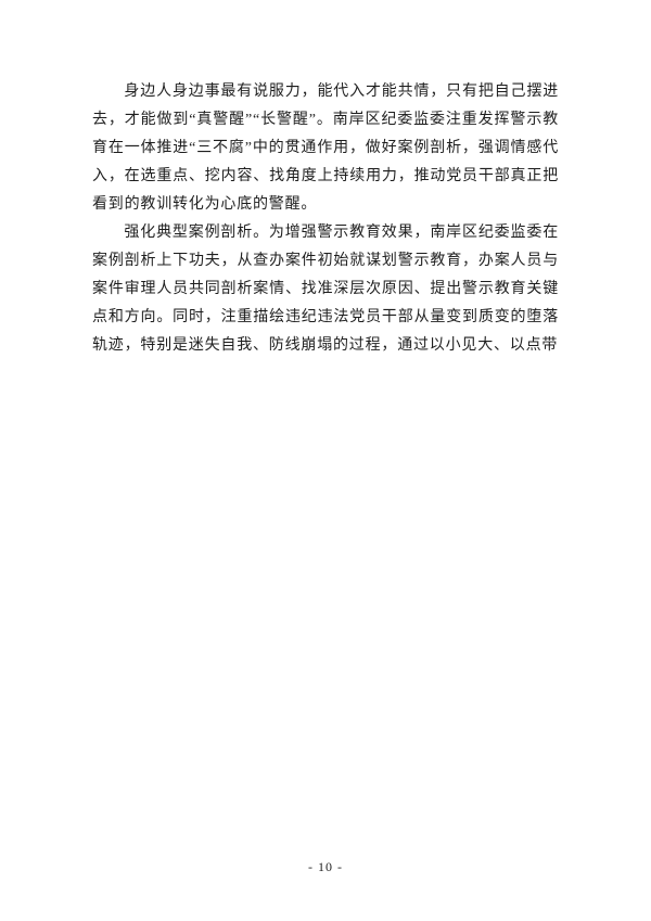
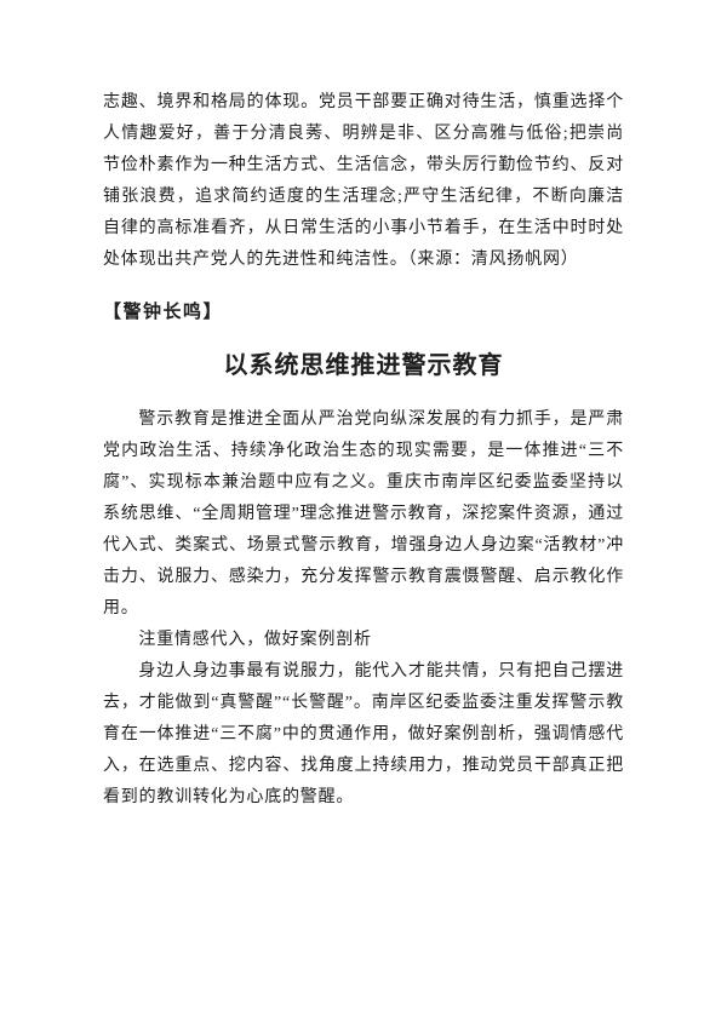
+ 志趣、境界和格局的体现。党员干部要正确对待生活，慎重选择个人情趣爱好，善于分清良莠、明辨是非、区分高雅与低俗;把崇尚节俭朴素作为一种生活方式、生活信念，带头厉行勤俭节约、反对铺张浪费，追求简约适度的生活理念;严守生活纪律，不断向廉洁自律的高标准看齐，从日常生活的小事小节着手，在生活中时时处处体现出共产党人的先进性和纯洁性。（来源：清风扬帆网）
+ 【警钟长鸣】
+ 以系统思维推进警示教育
+ 警示教育是推进全面从严治党向纵深发展的有力抓手，是严肃党内政治生活、持续净化政治生态的现实需要，是一体推进“三不腐”、实现标本兼治题中应有之义。重庆市南岸区纪委监委坚持以系统思维、“全周期管理”理念推进警示教育，深挖案件资源，通过代入式、类案式、场景式警示教育，增强身边人身边案“活教材”冲击力、说服力、感染力，充分发挥警示教育震慑警醒、启示教化作用。
+ 注重情感代入，做好案例剖析
  身边人身边事最有说服力，能代入才能共情，只有把自己摆进去，才能做到“真警醒”“长警醒”。南岸区纪委监委注重发挥警示教育在一体推进“三不腐”中的贯通作用，做好案例剖析，强调情感代入，在选重点、挖内容、找角度上持续用力，推动党员干部真正把看到的教训转化为心底的警醒。
- 强化典型案例剖析。为增强警示教育效果，南岸区纪委监委在案例剖析上下功夫，从查办案件初始就谋划警示教育，办案人员与案件审理人员共同剖析案情、找准深层次原因、提出警示教育关键点和方向。同时，注重描绘违纪违法党员干部从量变到质变的堕落轨迹，特别是迷失自我、防线崩塌的过程，通过以小见大、以点带
- - 10 -
